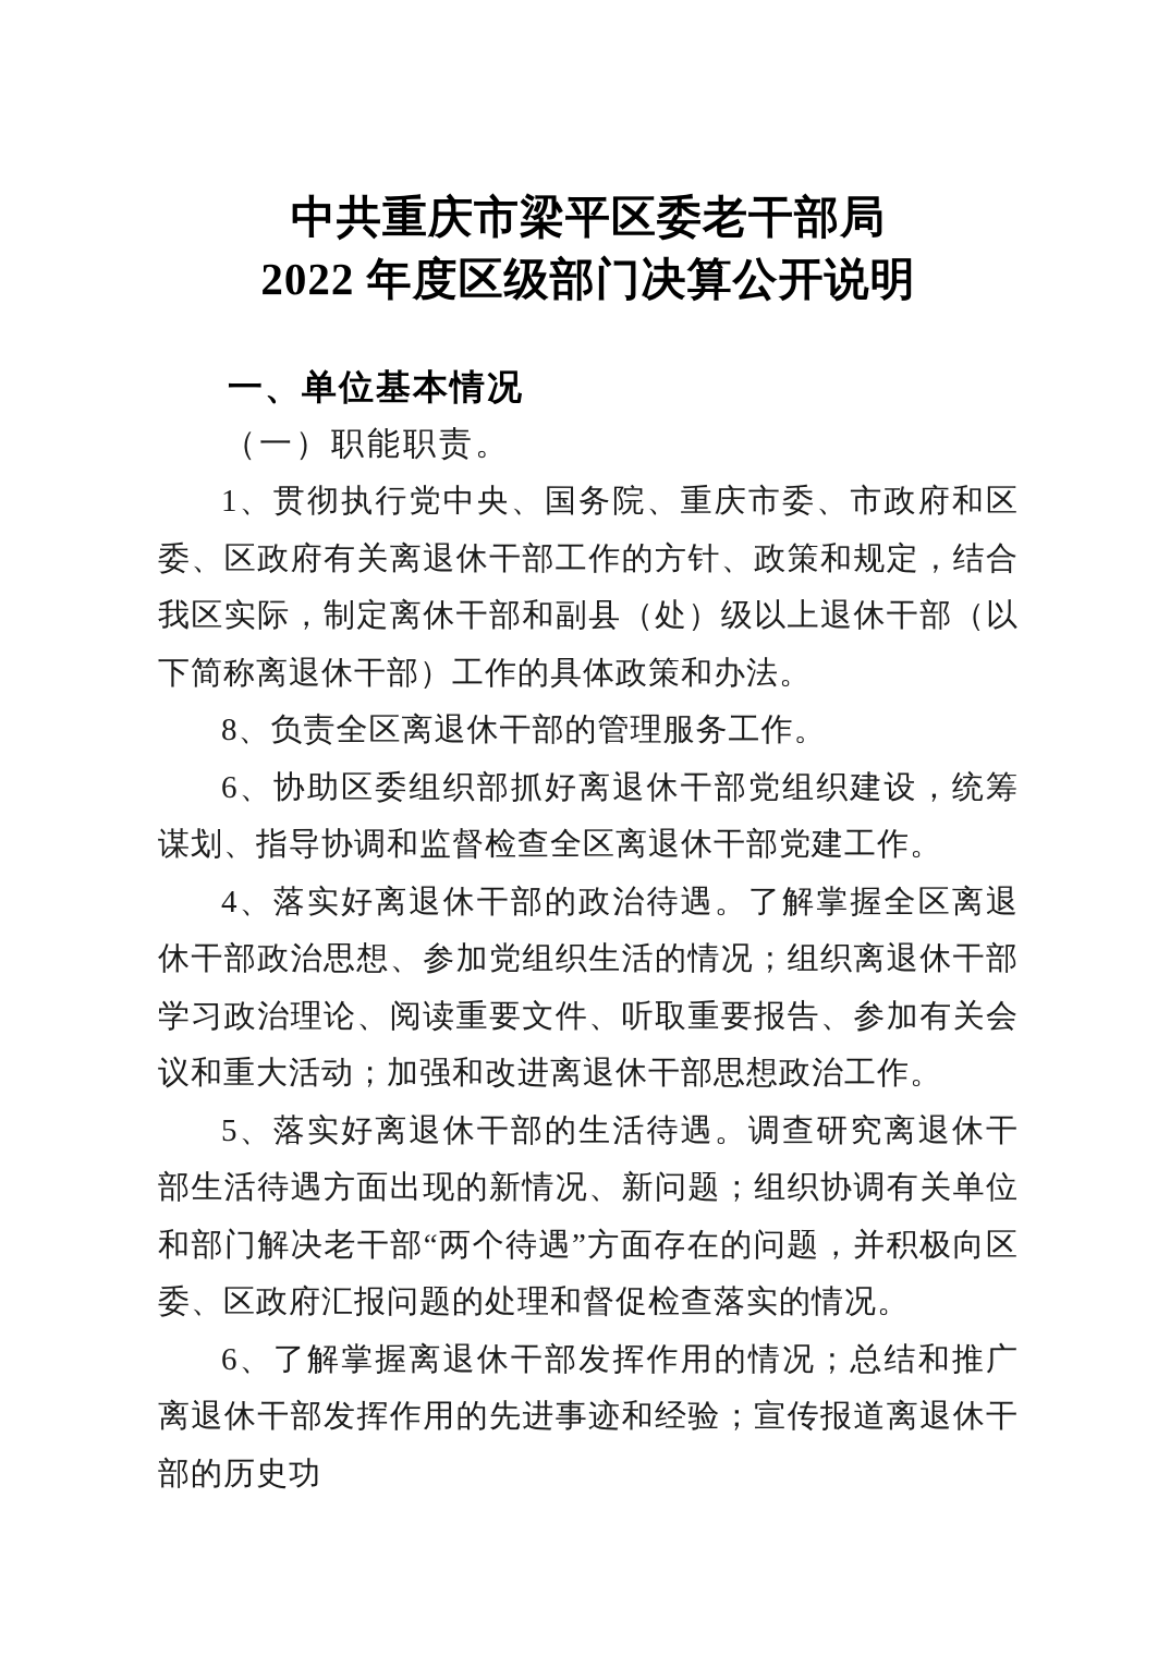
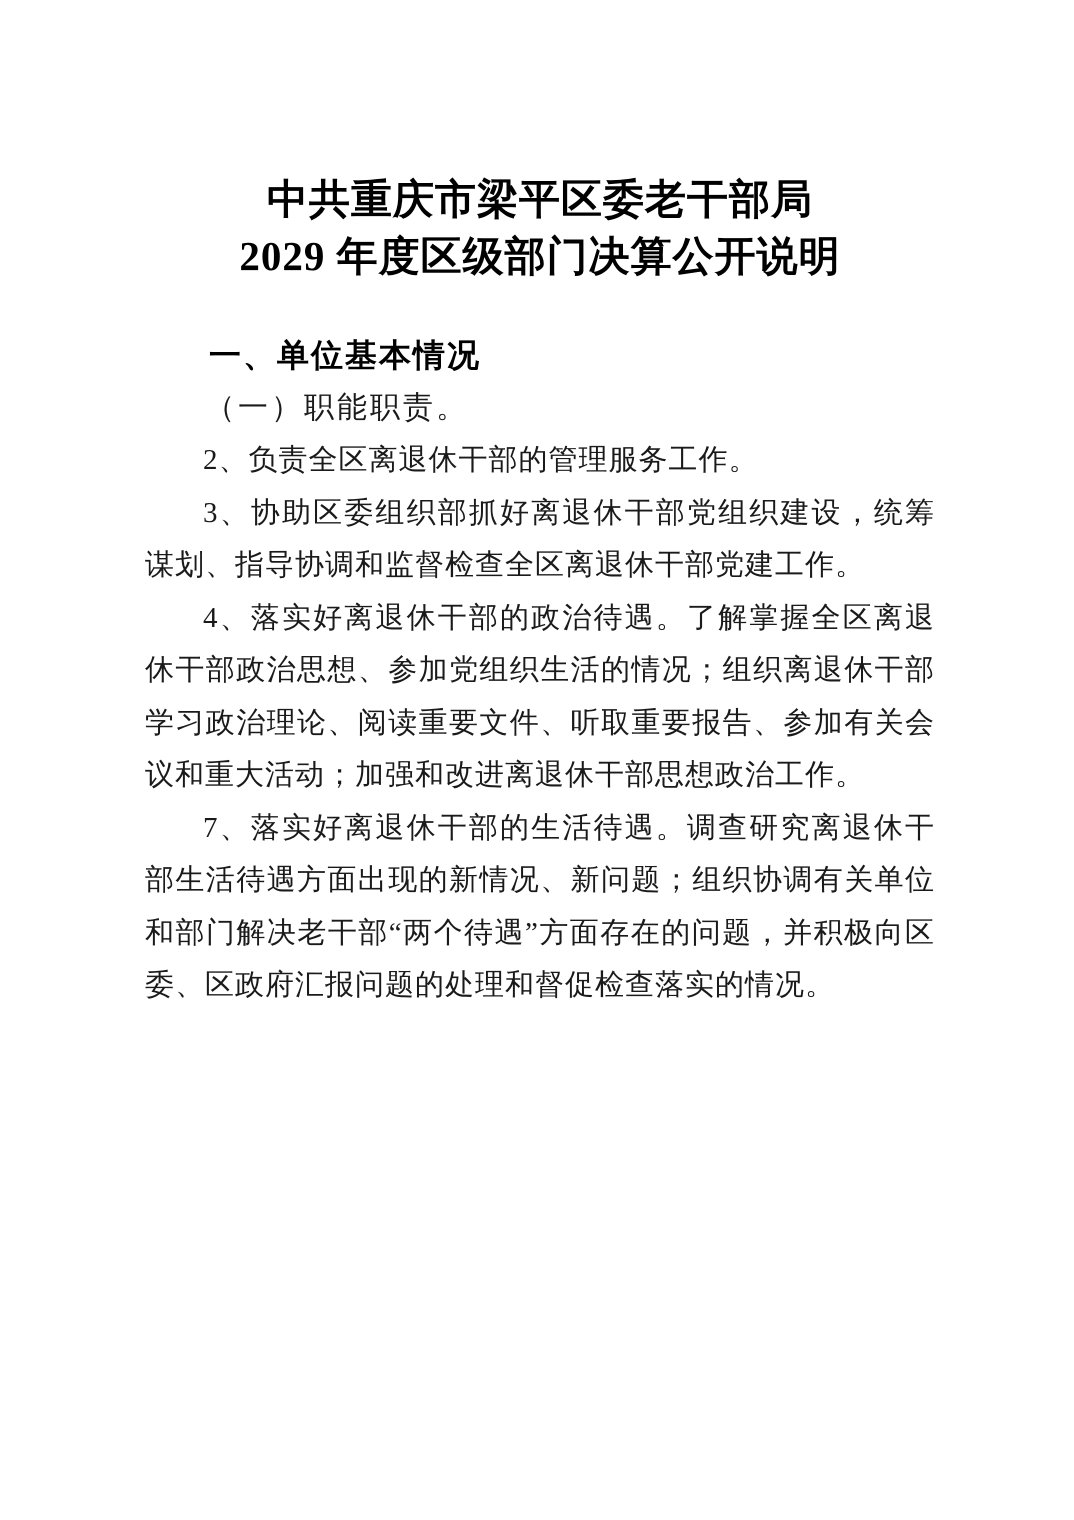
  中共重庆市梁平区委老干部局
- 2022 年度区级部门决算公开说明
+ 2029 年度区级部门决算公开说明
  一、单位基本情况
  （一）职能职责。
- 1、贯彻执行党中央、国务院、重庆市委、市政府和区委、区政府有关离退休干部工作的方针、政策和规定，结合我区实际，制定离休干部和副县（处）级以上退休干部（以下简称离退休干部）工作的具体政策和办法。
- 8、负责全区离退休干部的管理服务工作。
+ 2、负责全区离退休干部的管理服务工作。
- 6、协助区委组织部抓好离退休干部党组织建设，统筹谋划、指导协调和监督检查全区离退休干部党建工作。
+ 3、协助区委组织部抓好离退休干部党组织建设，统筹谋划、指导协调和监督检查全区离退休干部党建工作。
  4、落实好离退休干部的政治待遇。了解掌握全区离退休干部政治思想、参加党组织生活的情况；组织离退休干部学习政治理论、阅读重要文件、听取重要报告、参加有关会议和重大活动；加强和改进离退休干部思想政治工作。
- 5、落实好离退休干部的生活待遇。调查研究离退休干部生活待遇方面出现的新情况、新问题；组织协调有关单位和部门解决老干部“两个待遇”方面存在的问题，并积极向区委、区政府汇报问题的处理和督促检查落实的情况。
+ 7、落实好离退休干部的生活待遇。调查研究离退休干部生活待遇方面出现的新情况、新问题；组织协调有关单位和部门解决老干部“两个待遇”方面存在的问题，并积极向区委、区政府汇报问题的处理和督促检查落实的情况。
- 6、了解掌握离退休干部发挥作用的情况；总结和推广离退休干部发挥作用的先进事迹和经验；宣传报道离退休干部的历史功
